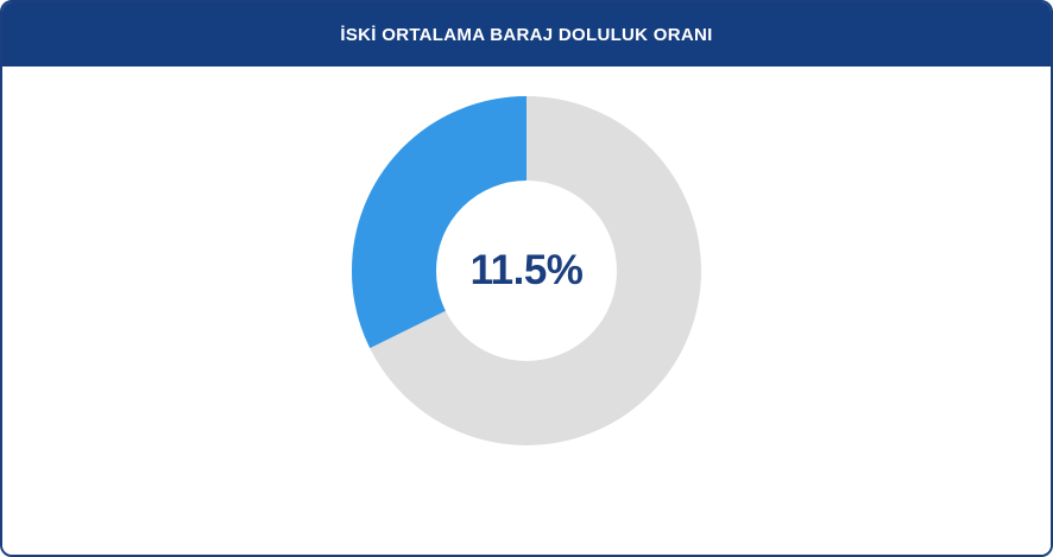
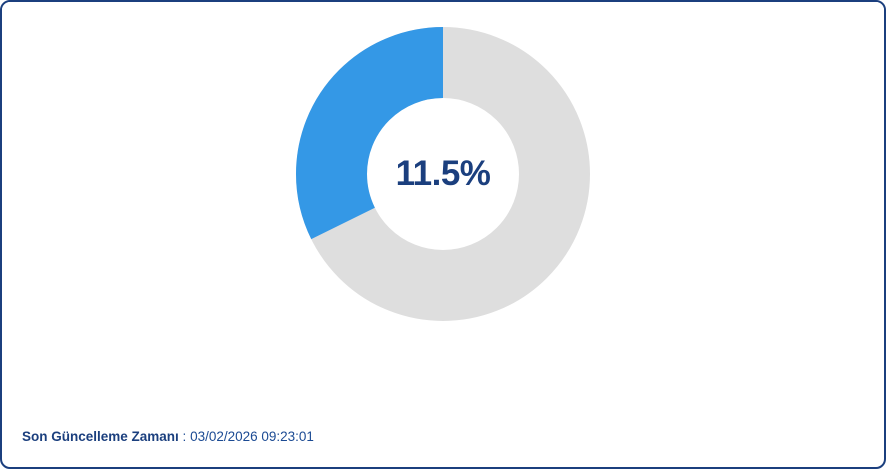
- İSKİ ORTALAMA BARAJ DOLULUK ORANI
  11.5%
+ Son Güncelleme Zamanı : 03/02/2026 09:23:01
